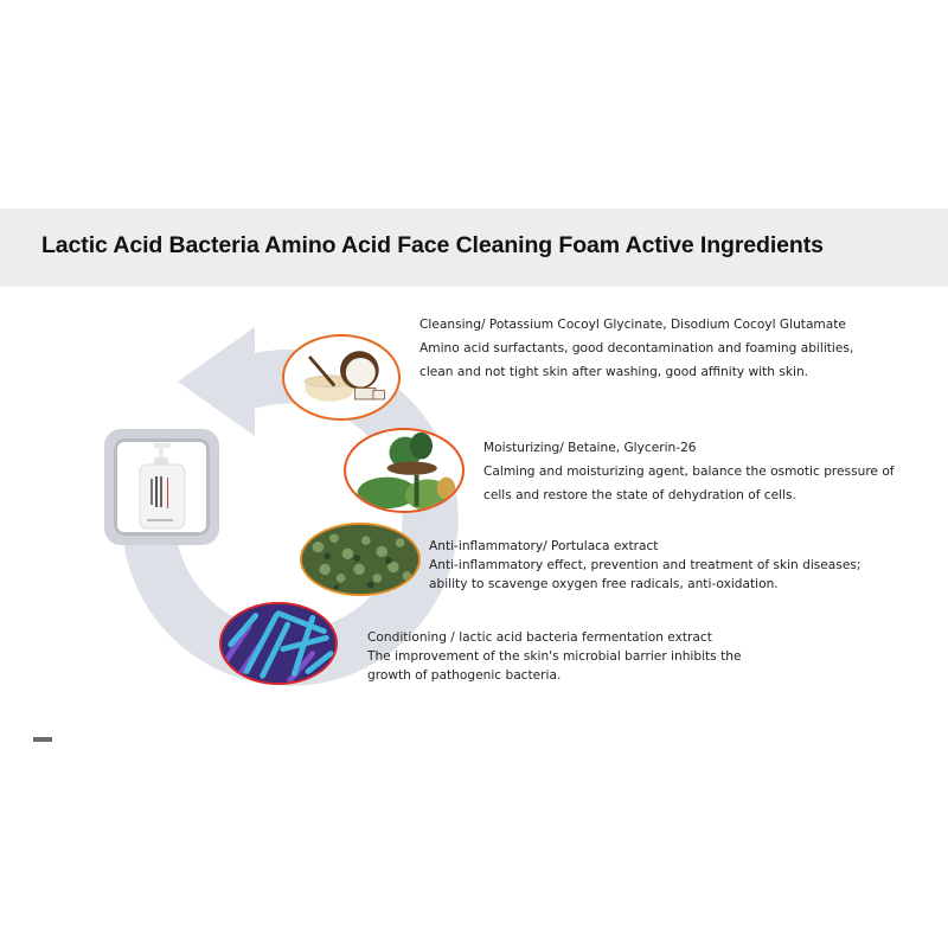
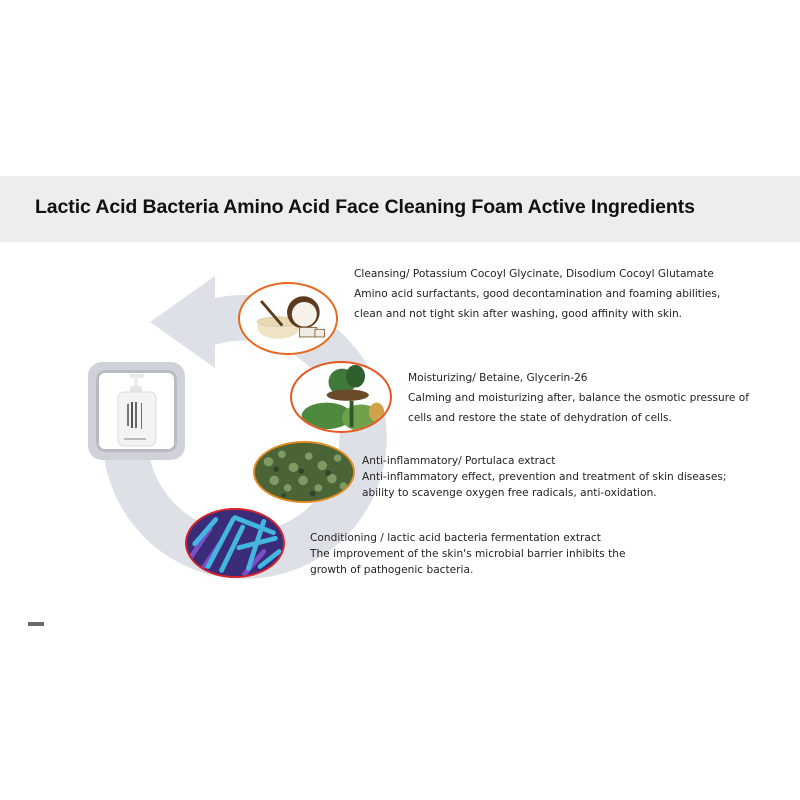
  Lactic Acid Bacteria Amino Acid Face Cleaning Foam Active Ingredients
  Cleansing/ Potassium Cocoyl Glycinate, Disodium Cocoyl Glutamate
  Amino acid surfactants, good decontamination and foaming abilities,
  clean and not tight skin after washing, good affinity with skin.
  Moisturizing/ Betaine, Glycerin-26
- Calming and moisturizing agent, balance the osmotic pressure of
+ Calming and moisturizing after, balance the osmotic pressure of
  cells and restore the state of dehydration of cells.
  Anti-inflammatory/ Portulaca extract
  Anti-inflammatory effect, prevention and treatment of skin diseases;
  ability to scavenge oxygen free radicals, anti-oxidation.
  Conditioning / lactic acid bacteria fermentation extract
  The improvement of the skin's microbial barrier inhibits the
  growth of pathogenic bacteria.
